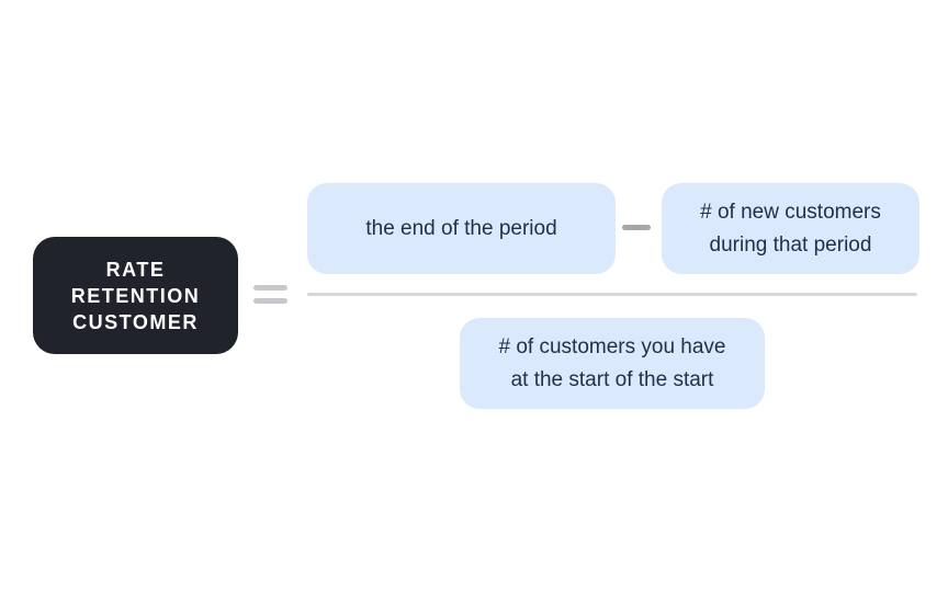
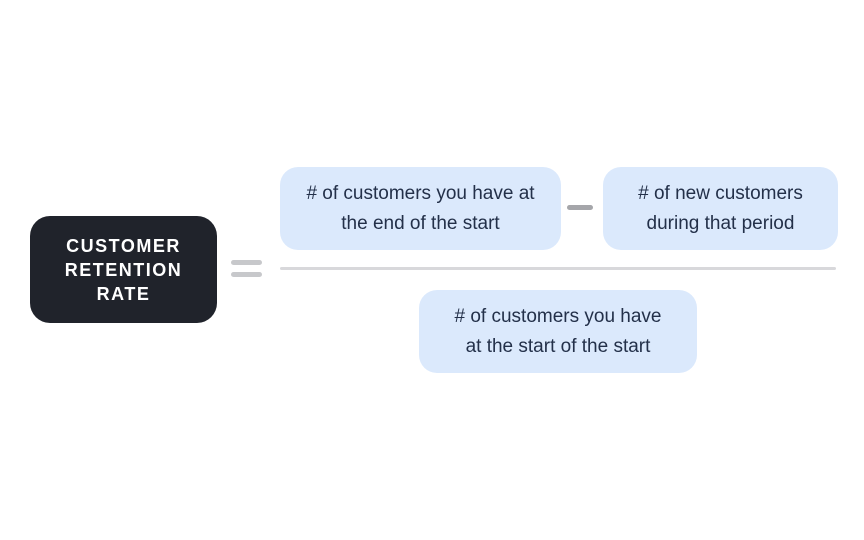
- RATE
+ CUSTOMER
  RETENTION
- CUSTOMER
+ RATE
+ # of customers you have at
- the end of the period
+ the end of the start
  # of new customers
  during that period
  # of customers you have
  at the start of the start
